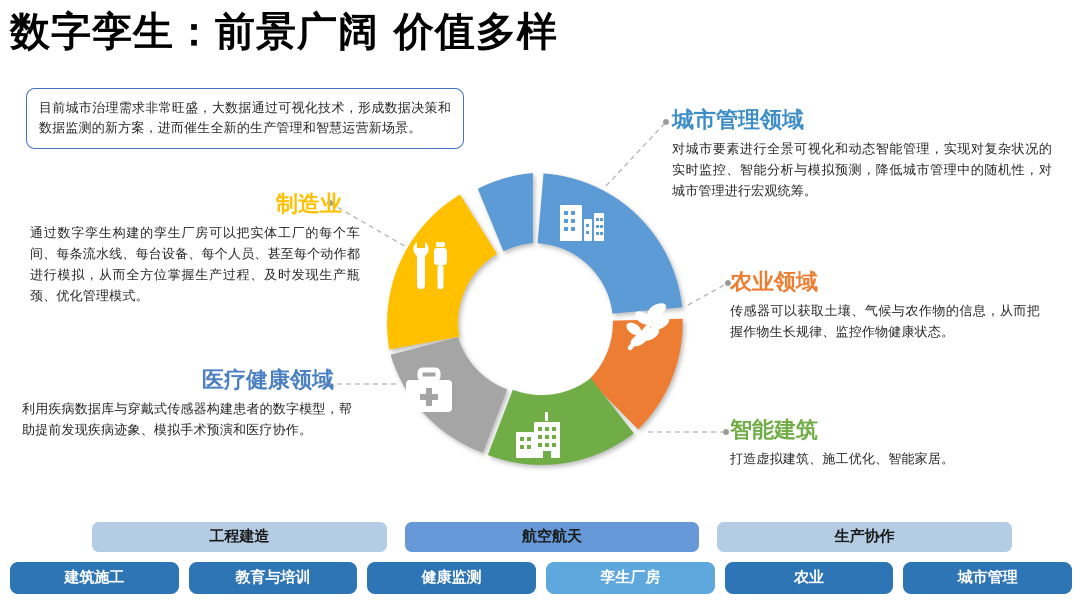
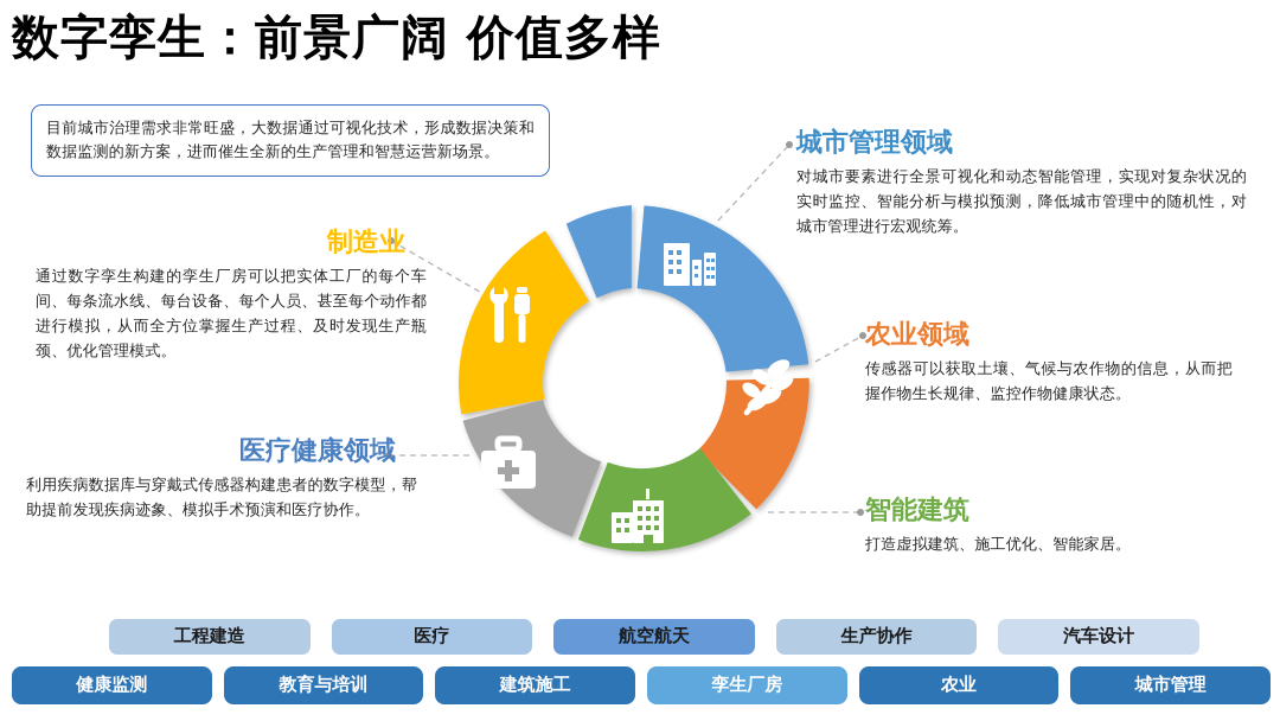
  数字孪生：前景广阔 价值多样
  目前城市治理需求非常旺盛，大数据通过可视化技术，形成数据决策和数据监测的新方案，进而催生全新的生产管理和智慧运营新场景。
  城市管理领域
  对城市要素进行全景可视化和动态智能管理，实现对复杂状况的实时监控、智能分析与模拟预测，降低城市管理中的随机性，对城市管理进行宏观统筹。
  农业领域
  传感器可以获取土壤、气候与农作物的信息，从而把握作物生长规律、监控作物健康状态。
  智能建筑
  打造虚拟建筑、施工优化、智能家居。
  制造业
  通过数字孪生构建的孪生厂房可以把实体工厂的每个车间、每条流水线、每台设备、每个人员、甚至每个动作都进行模拟，从而全方位掌握生产过程、及时发现生产瓶颈、优化管理模式。
  医疗健康领域
  利用疾病数据库与穿戴式传感器构建患者的数字模型，帮助提前发现疾病迹象、模拟手术预演和医疗协作。
  工程建造
+ 医疗
  航空航天
  生产协作
+ 汽车设计
- 建筑施工
+ 健康监测
  教育与培训
- 健康监测
+ 建筑施工
  孪生厂房
  农业
  城市管理
